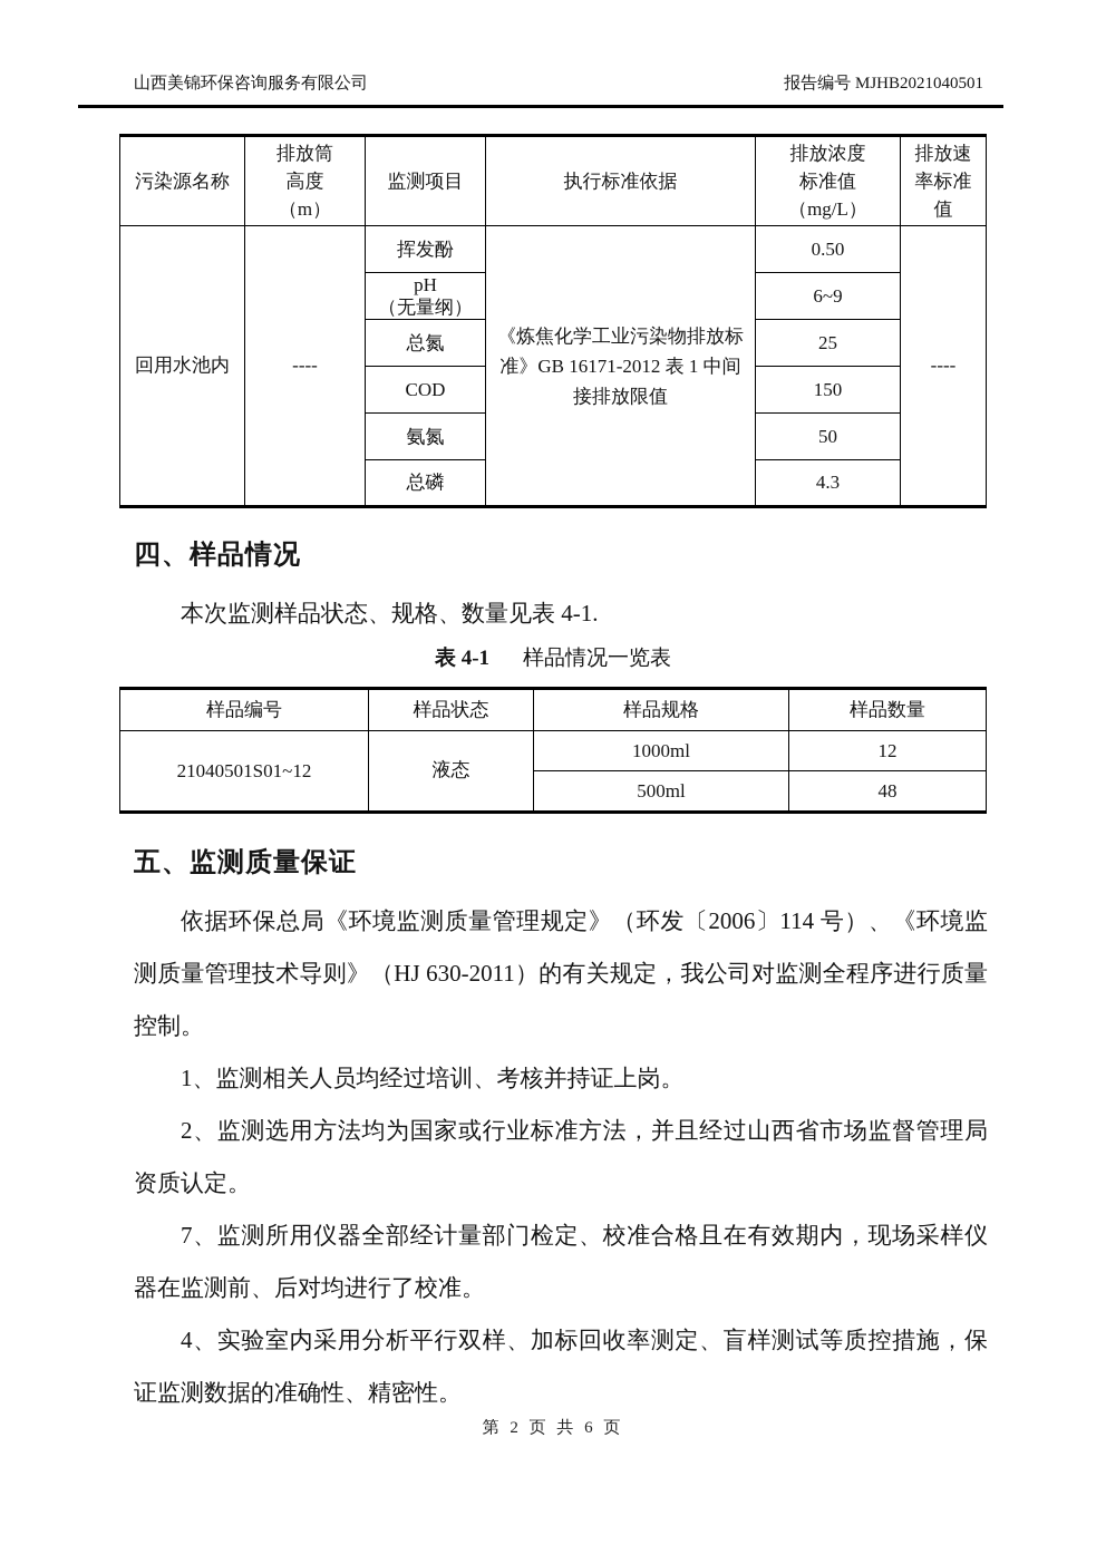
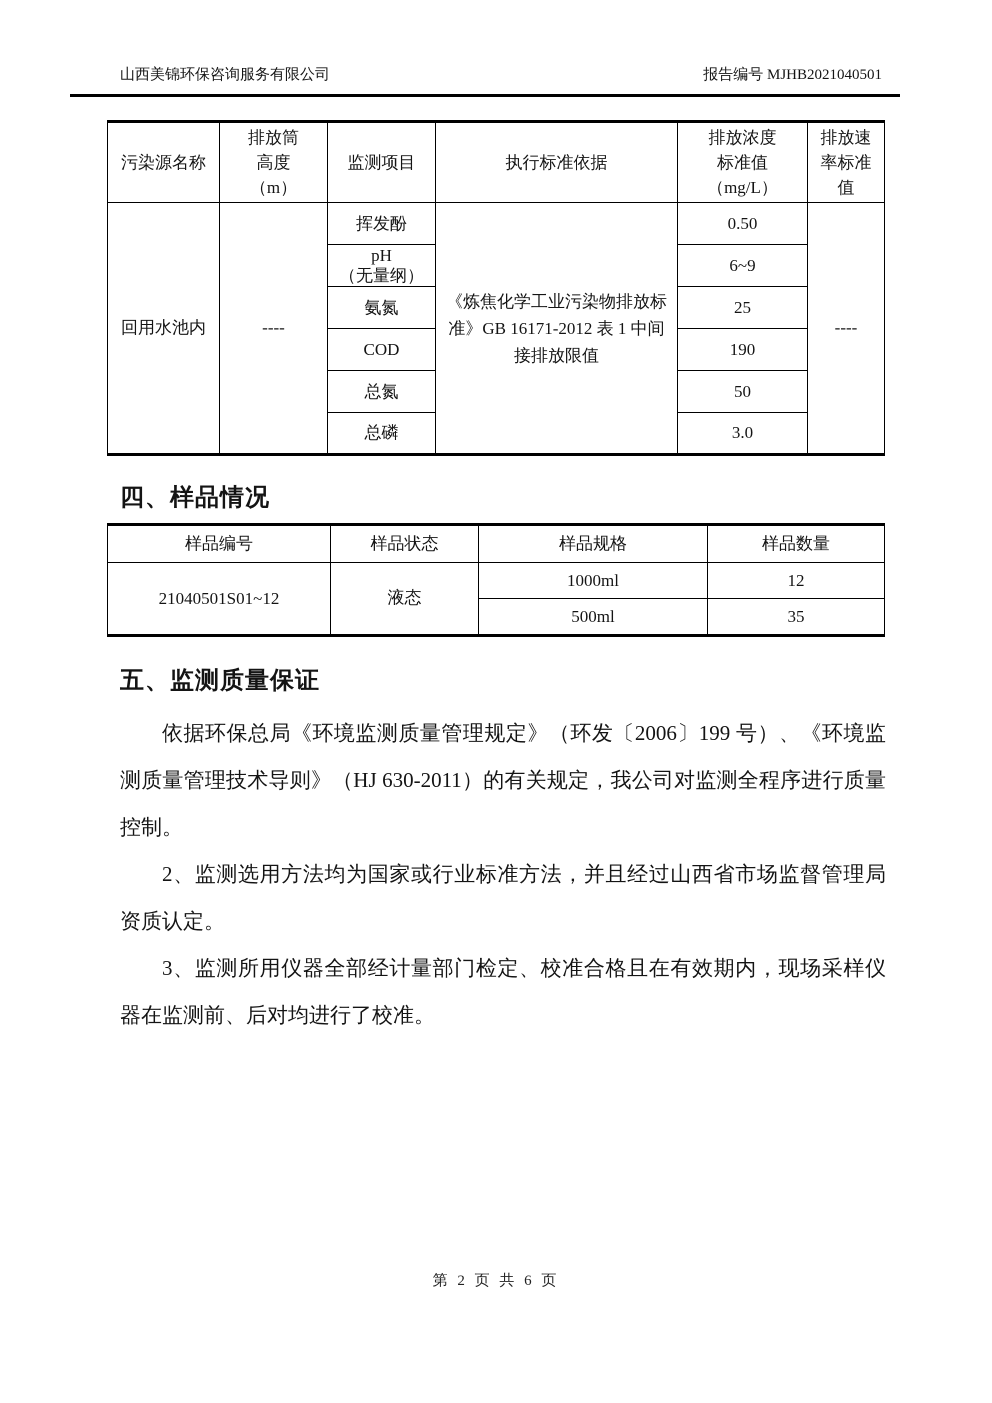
  山西美锦环保咨询服务有限公司
  报告编号 MJHB2021040501
  污染源名称	排放筒 高度 （m）	监测项目	执行标准依据	排放浓度 标准值（mg/L）	排放速 率标准 值
  回用水池内	----	挥发酚	《炼焦化学工业污染物排放标准》GB 16171-2012 表 1 中间接排放限值	0.50	----
  pH （无量纲）	6~9
- 总氮	25
+ 氨氮	25
- COD	150
+ COD	190
- 氨氮	50
+ 总氮	50
- 总磷	4.3
+ 总磷	3.0
  四、样品情况
- 本次监测样品状态、规格、数量见表 4-1.
- 表 4-1 样品情况一览表
  样品编号	样品状态	样品规格	样品数量
  21040501S01~12	液态	1000ml	12
- 500ml	48
+ 500ml	35
  五、监测质量保证
- 依据环保总局《环境监测质量管理规定》（环发〔2006〕114 号）、《环境监测质量管理技术导则》（HJ 630-2011）的有关规定，我公司对监测全程序进行质量控制。
+ 依据环保总局《环境监测质量管理规定》（环发〔2006〕199 号）、《环境监测质量管理技术导则》（HJ 630-2011）的有关规定，我公司对监测全程序进行质量控制。
- 1、监测相关人员均经过培训、考核并持证上岗。
  2、监测选用方法均为国家或行业标准方法，并且经过山西省市场监督管理局资质认定。
- 7、监测所用仪器全部经计量部门检定、校准合格且在有效期内，现场采样仪器在监测前、后对均进行了校准。
+ 3、监测所用仪器全部经计量部门检定、校准合格且在有效期内，现场采样仪器在监测前、后对均进行了校准。
- 4、实验室内采用分析平行双样、加标回收率测定、盲样测试等质控措施，保证监测数据的准确性、精密性。
  第 2 页 共 6 页
